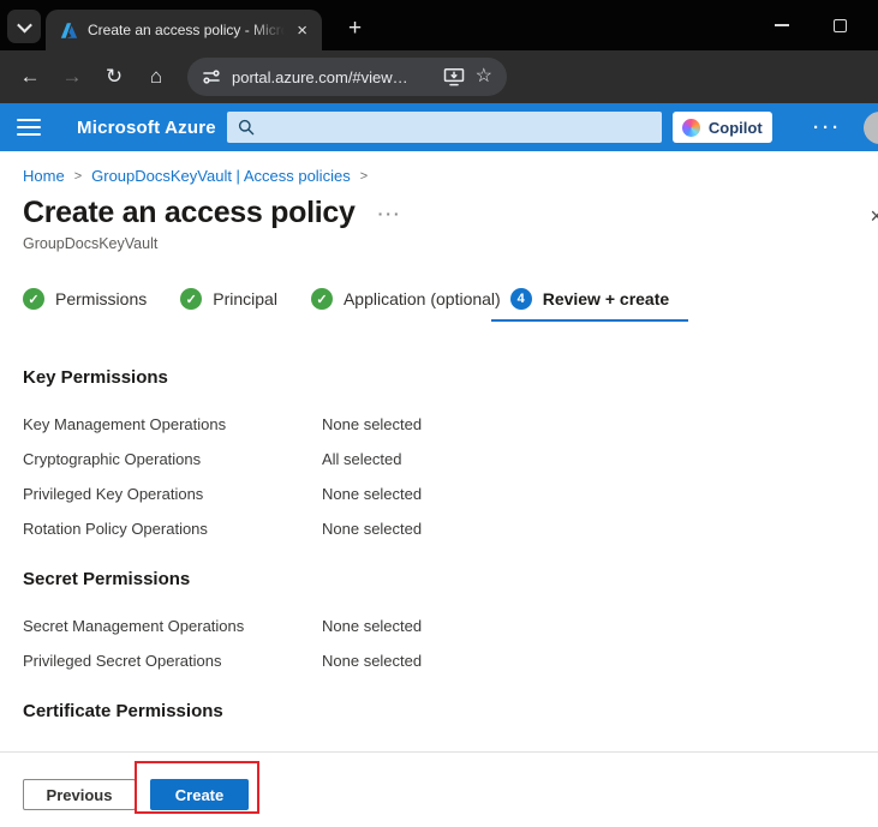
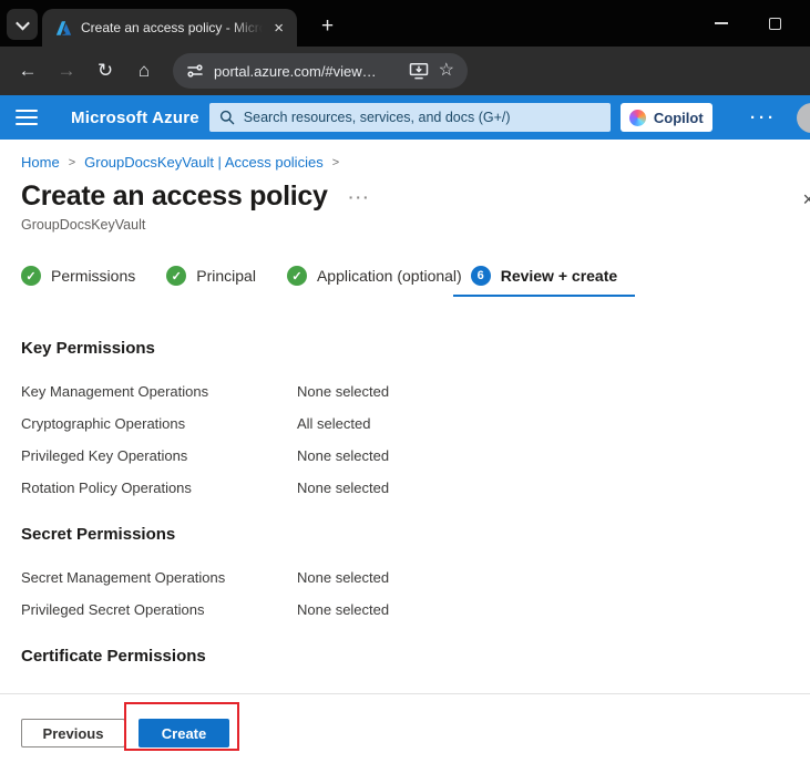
  Create an access policy - Micro
  ×
  +
  ←
  →
  ↻
  ⌂
  portal.azure.com/#view…
  ☆
  Microsoft Azure
+ Search resources, services, and docs (G+/)
  Copilot
  ···
  Home
  >
  GroupDocsKeyVault | Access policies
  >
  Create an access policy
  ···
  GroupDocsKeyVault
  ✓
  Permissions
  ✓
  Principal
  ✓
  Application (optional)
- 4
+ 6
  Review + create
  Key Permissions
  Key Management Operations
  None selected
  Cryptographic Operations
  All selected
  Privileged Key Operations
  None selected
  Rotation Policy Operations
  None selected
  Secret Permissions
  Secret Management Operations
  None selected
  Privileged Secret Operations
  None selected
  Certificate Permissions
  Previous
  Create
  ×
